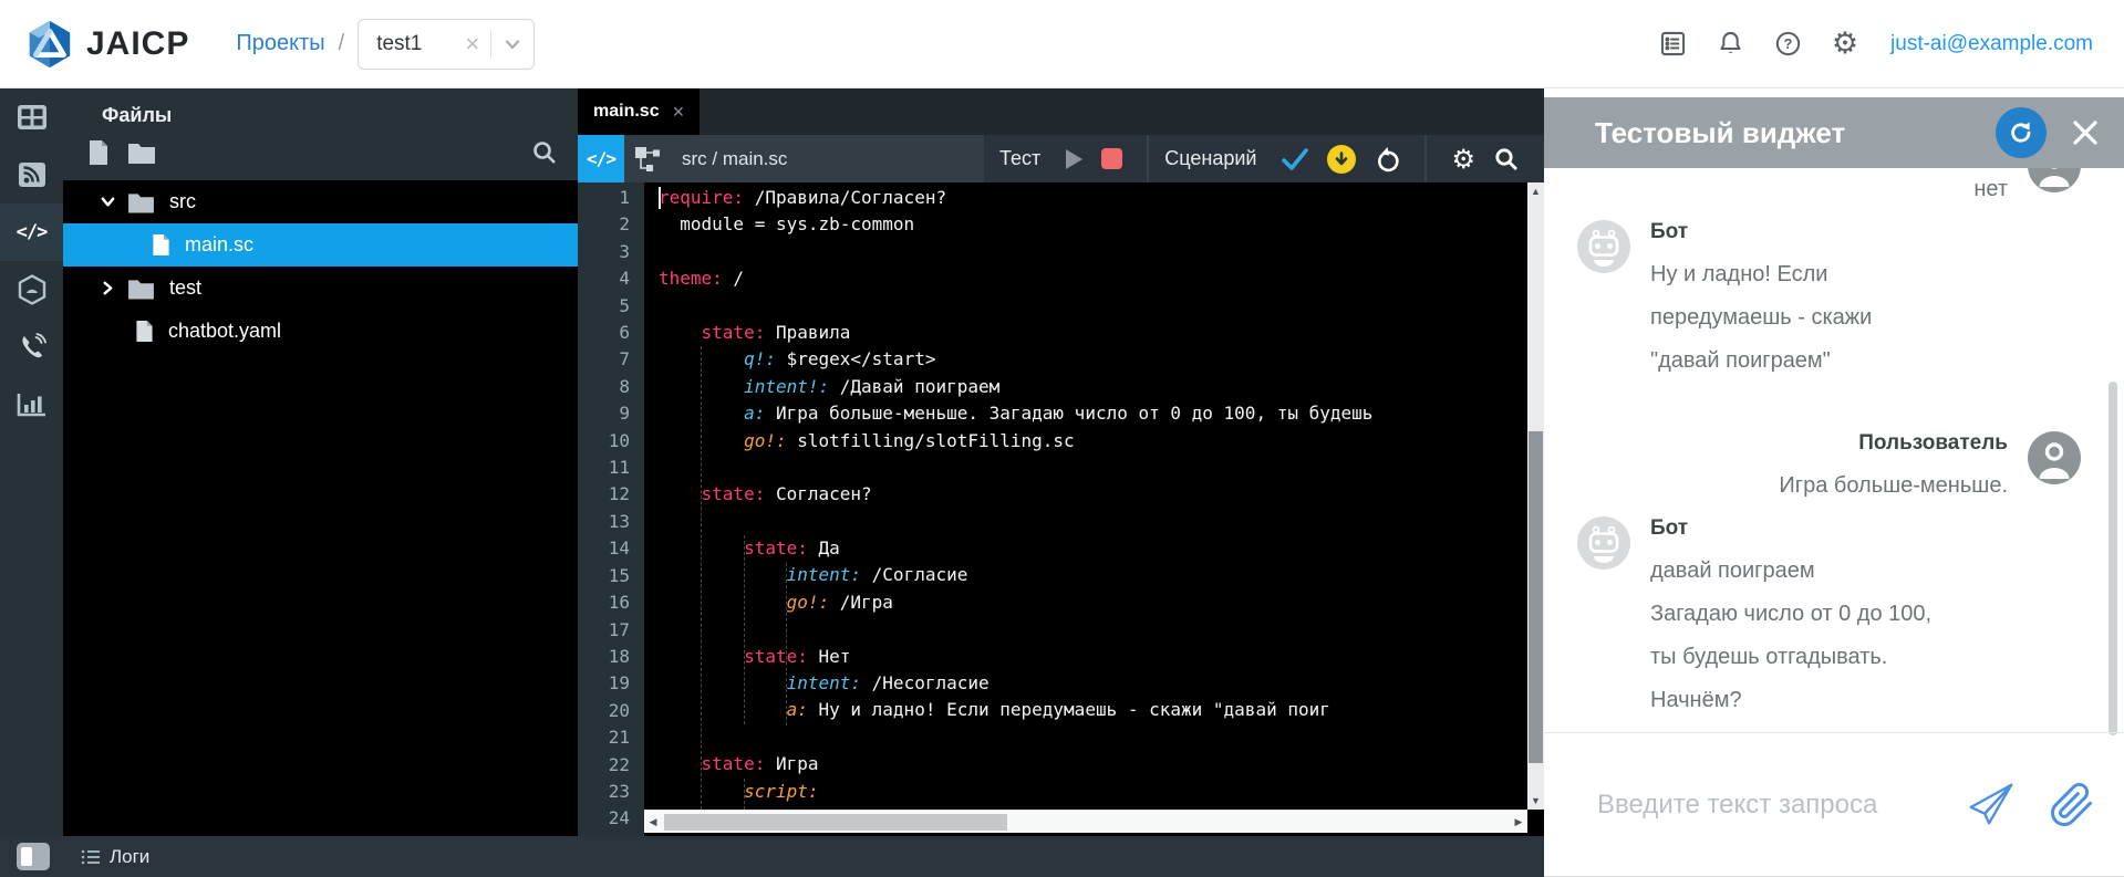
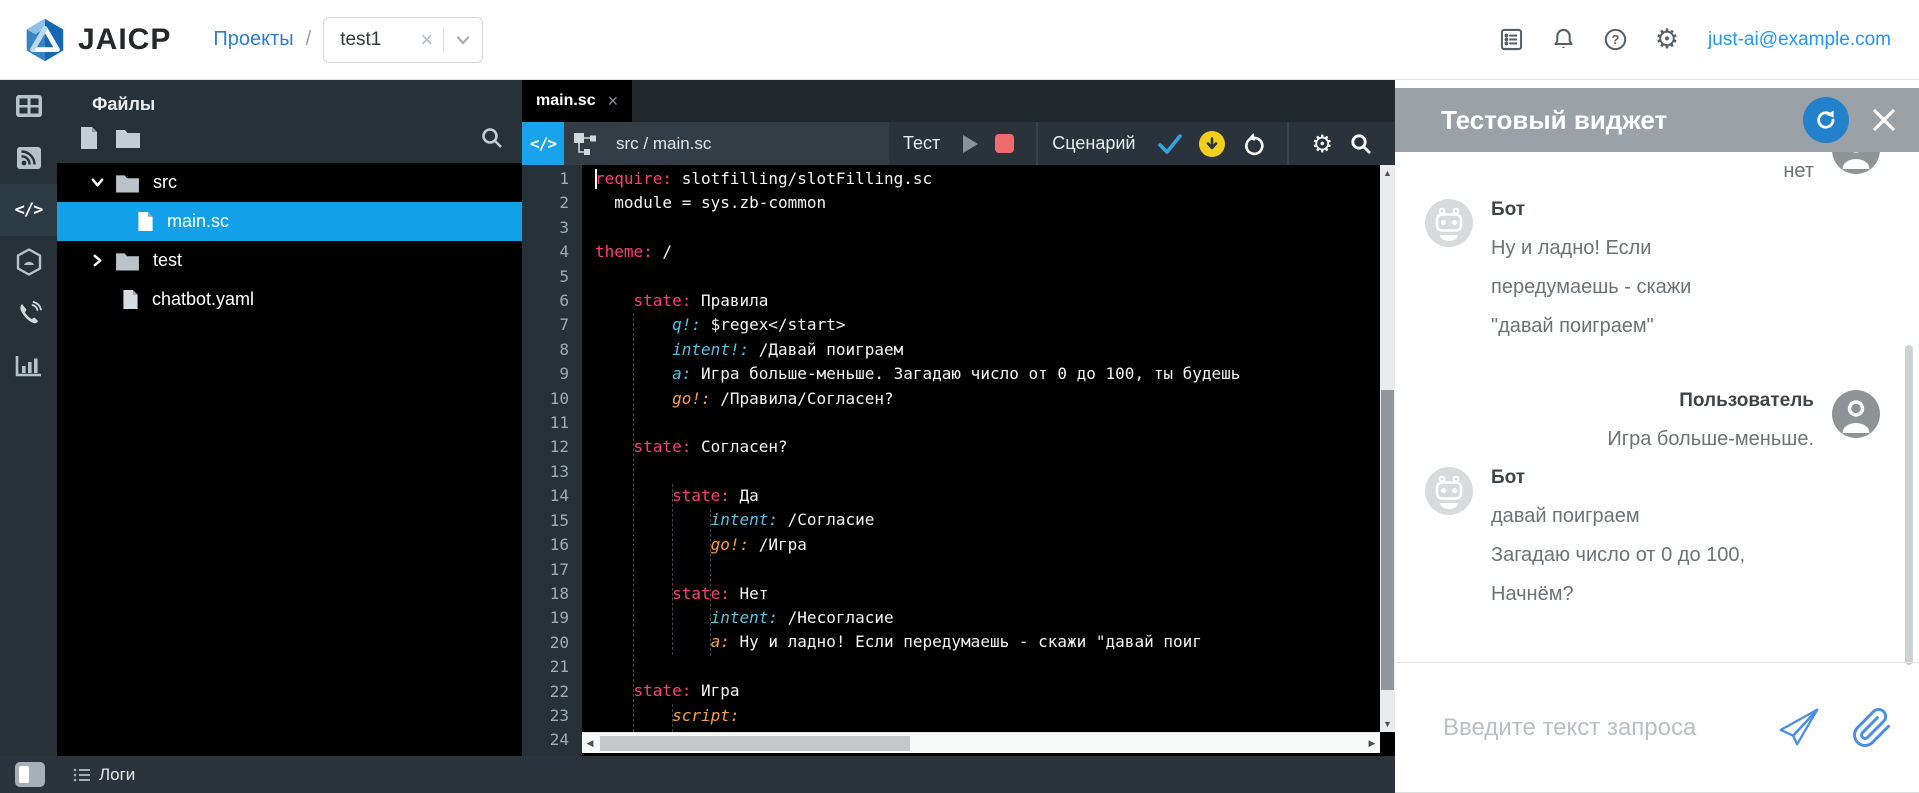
  JAICP
  Проекты
  /
  test1
  ×
  ?
  ⚙
  just-ai@example.com
  </>
  Файлы
  src
  main.sc
  test
  chatbot.yaml
  main.sc
  ×
  </>
  src / main.sc
  Тест
  Сценарий
  ⚙
  1
  2
  3
  4
  5
  6
  7
  8
  9
  10
  11
  12
  13
  14
  15
  16
  17
  18
  19
  20
  21
  22
  23
  24
- require: /Правила/Согласен?
+ require: slotfilling/slotFilling.sc
  module = sys.zb-common
  theme: /
  state: Правила
  q!: $regex</start>
  intent!: /Давай поиграем
  a: Игра больше-меньше. Загадаю число от 0 до 100, ты будешь
- go!: slotfilling/slotFilling.sc
+ go!: /Правила/Согласен?
  state: Согласен?
  state: Да
  intent: /Согласие
  go!: /Игра
  state: Нет
  intent: /Несогласие
  a: Ну и ладно! Если передумаешь - скажи "давай поиг
  state: Игра
  script:
  ▲
  ▼
  ◀
  ▶
  Логи
  Тестовый виджет
  нет
  Бот
  Ну и ладно! Если
  передумаешь - скажи
  "давай поиграем"
  Пользователь
  Игра больше-меньше.
  Бот
  давай поиграем
  Загадаю число от 0 до 100,
- ты будешь отгадывать.
  Начнём?
  Введите текст запроса
